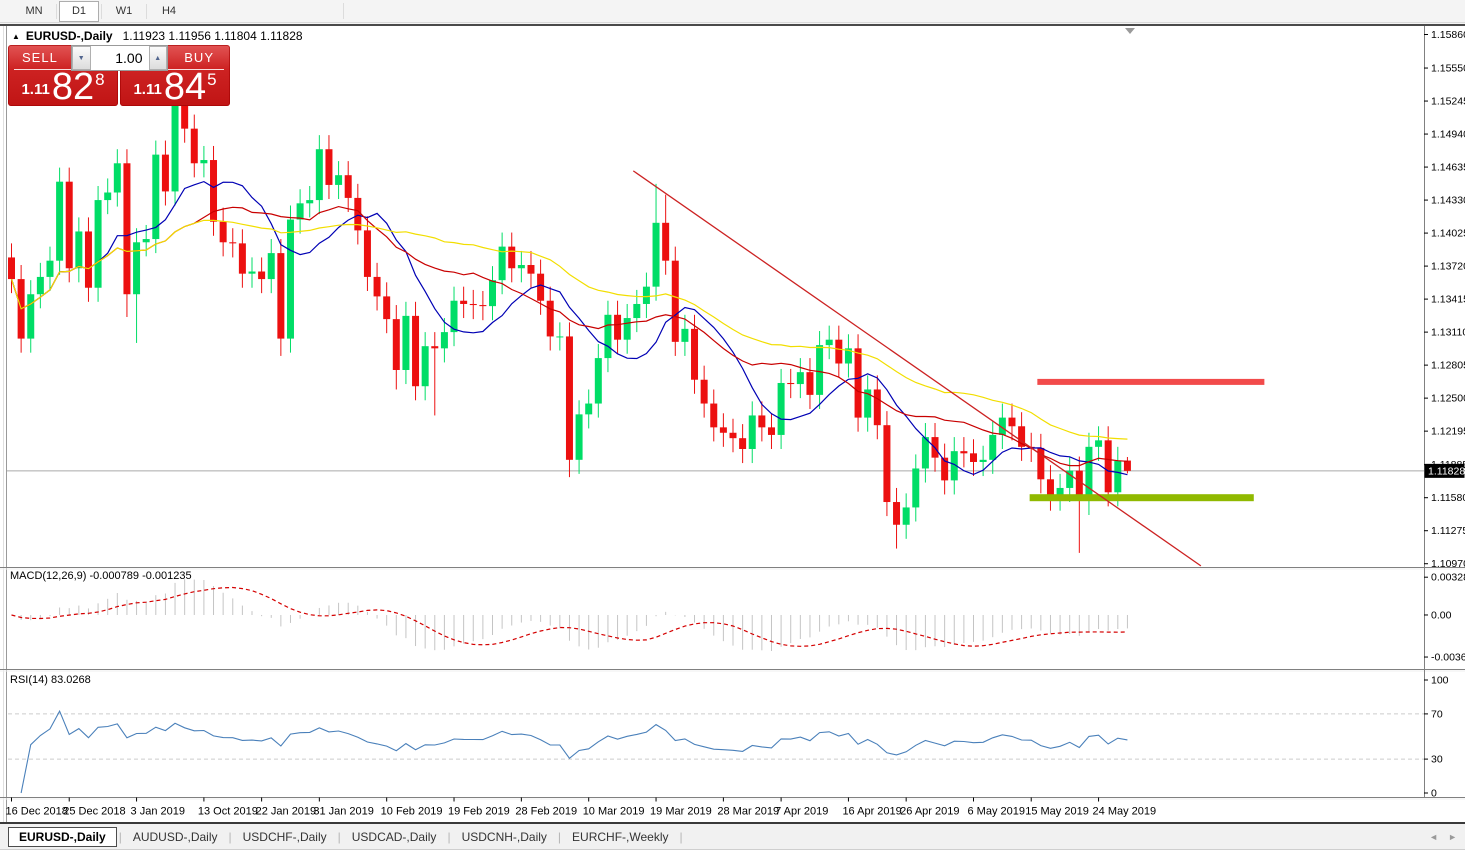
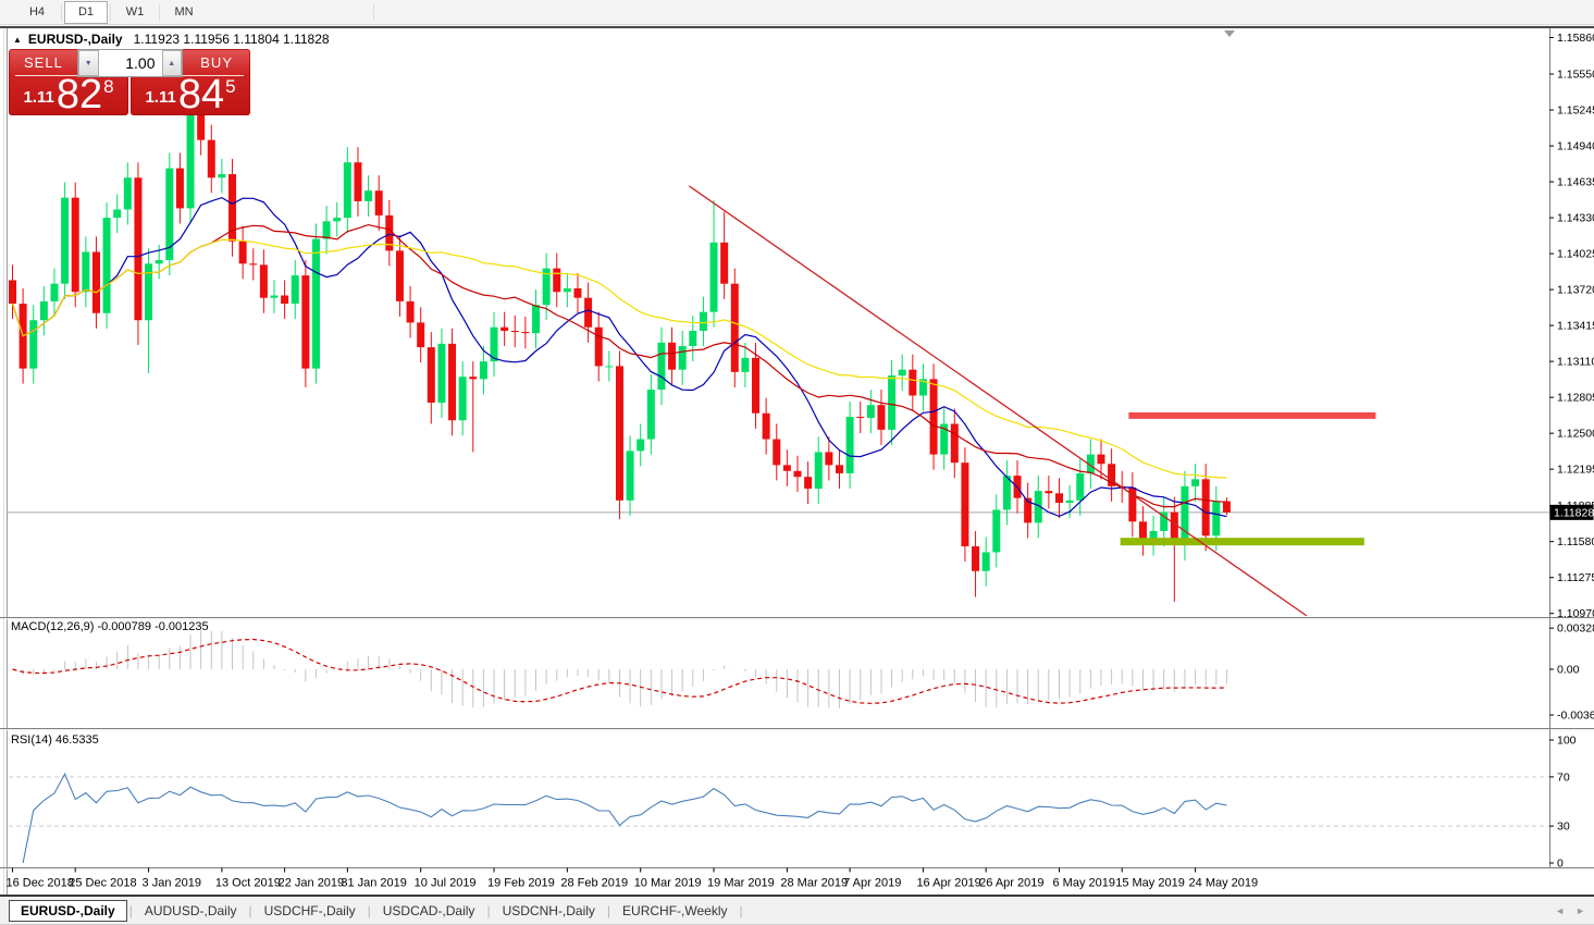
- MN
+ H4
  D1
  W1
- H4
+ MN
  1.1586
  1.1555
  1.1524
  1.1494
  1.1463
  1.1433
  1.1402
  1.1372
  1.1341
  1.1311
  1.1280
  1.1250
  1.1219
  1.1158
  1.1127
  1.1097
  1.11828
  0.0032
  0.00
  -0.0036
  100
  70
  30
  0
  16 Dec 2018
  25 Dec 2018
  3 Jan 2019
  13 Oct 2019
  22 Jan 2019
  31 Jan 2019
- 10 Feb 2019
+ 10 Jul 2019
  19 Feb 2019
  28 Feb 2019
  10 Mar 2019
  19 Mar 2019
  28 Mar 2019
  7 Apr 2019
  16 Apr 2019
  26 Apr 2019
  6 May 2019
  15 May 2019
  24 May 2019
  ▲
  EURUSD-,Daily
  1.11923 1.11956 1.11804 1.11828
  SELL
  1.11
  82
  8
  BUY
  1.11
  84
  5
  1.00
  MACD(12,26,9) -0.000789 -0.001235
- RSI(14) 83.0268
+ RSI(14) 46.5335
  ◄
  ►
  EURUSD-,Daily
  |
  AUDUSD-,Daily
  |
  USDCHF-,Daily
  |
  USDCAD-,Daily
  |
  USDCNH-,Daily
  |
  EURCHF-,Weekly
  |
